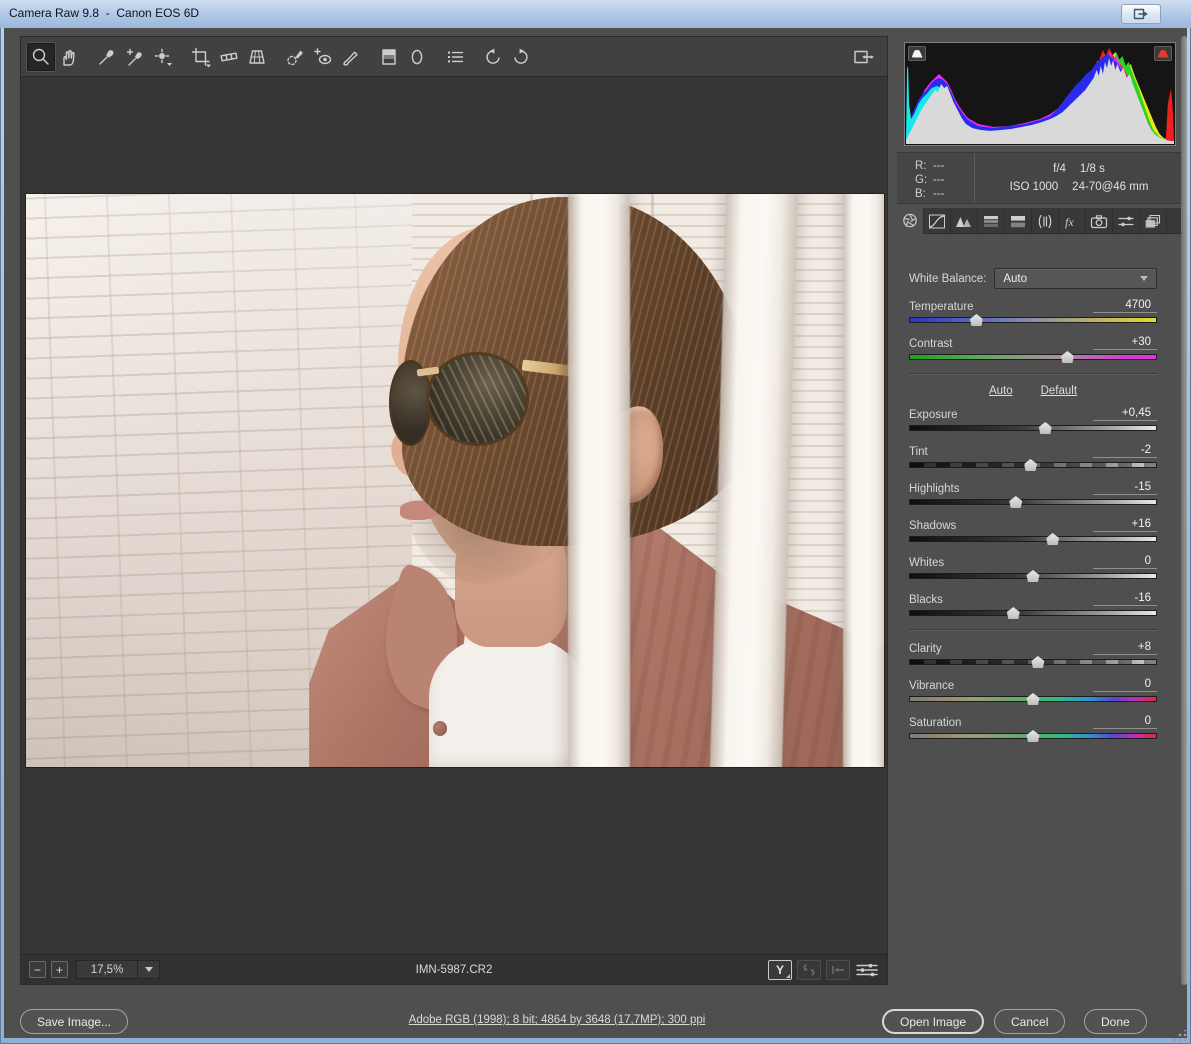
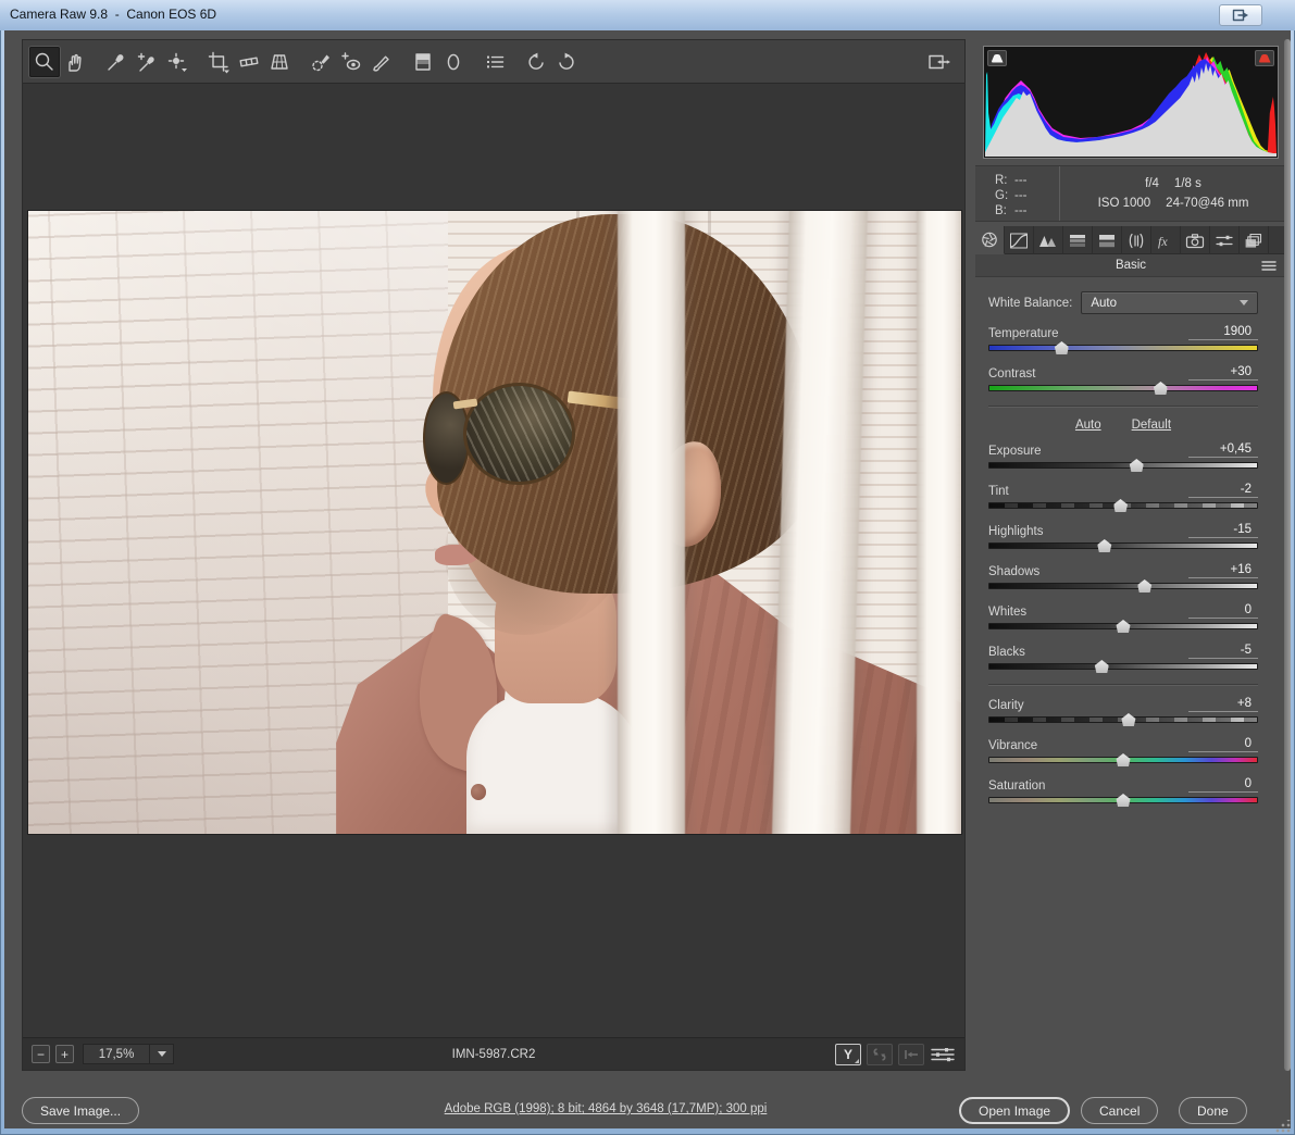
  Camera Raw 9.8 - Canon EOS 6D
  −
  +
  17,5%
  IMN-5987.CR2
  Y
  R: ---
  G: ---
  B: ---
  f/4 1/8 s
  ISO 1000 24-70@46 mm
  fx
+ Basic
  White Balance:
  Auto
  Temperature
- 4700
+ 1900
  Contrast
  +30
  Auto
  Default
  Exposure
  +0,45
  Tint
  -2
  Highlights
  -15
  Shadows
  +16
  Whites
  0
  Blacks
- -16
+ -5
  Clarity
  +8
  Vibrance
  0
  Saturation
  0
  Save Image...
  Adobe RGB (1998); 8 bit; 4864 by 3648 (17,7MP); 300 ppi
  Open Image
  Cancel
  Done
